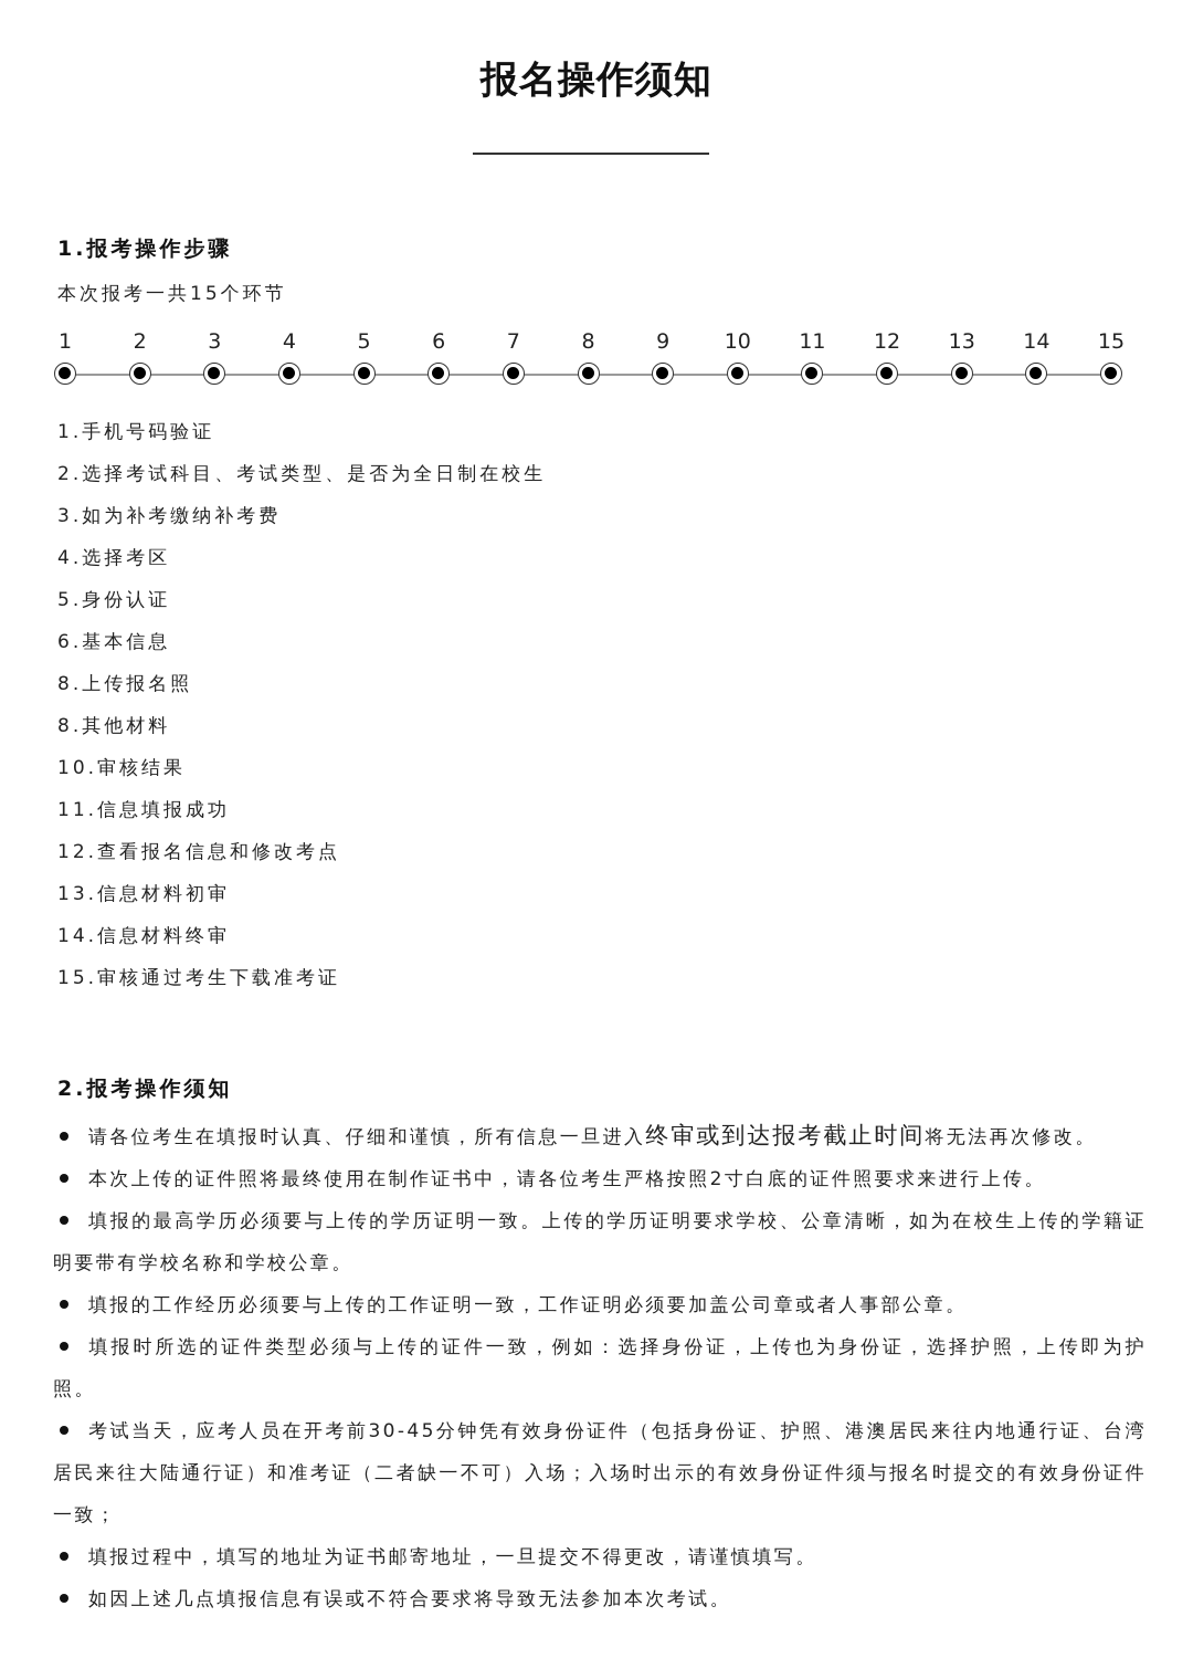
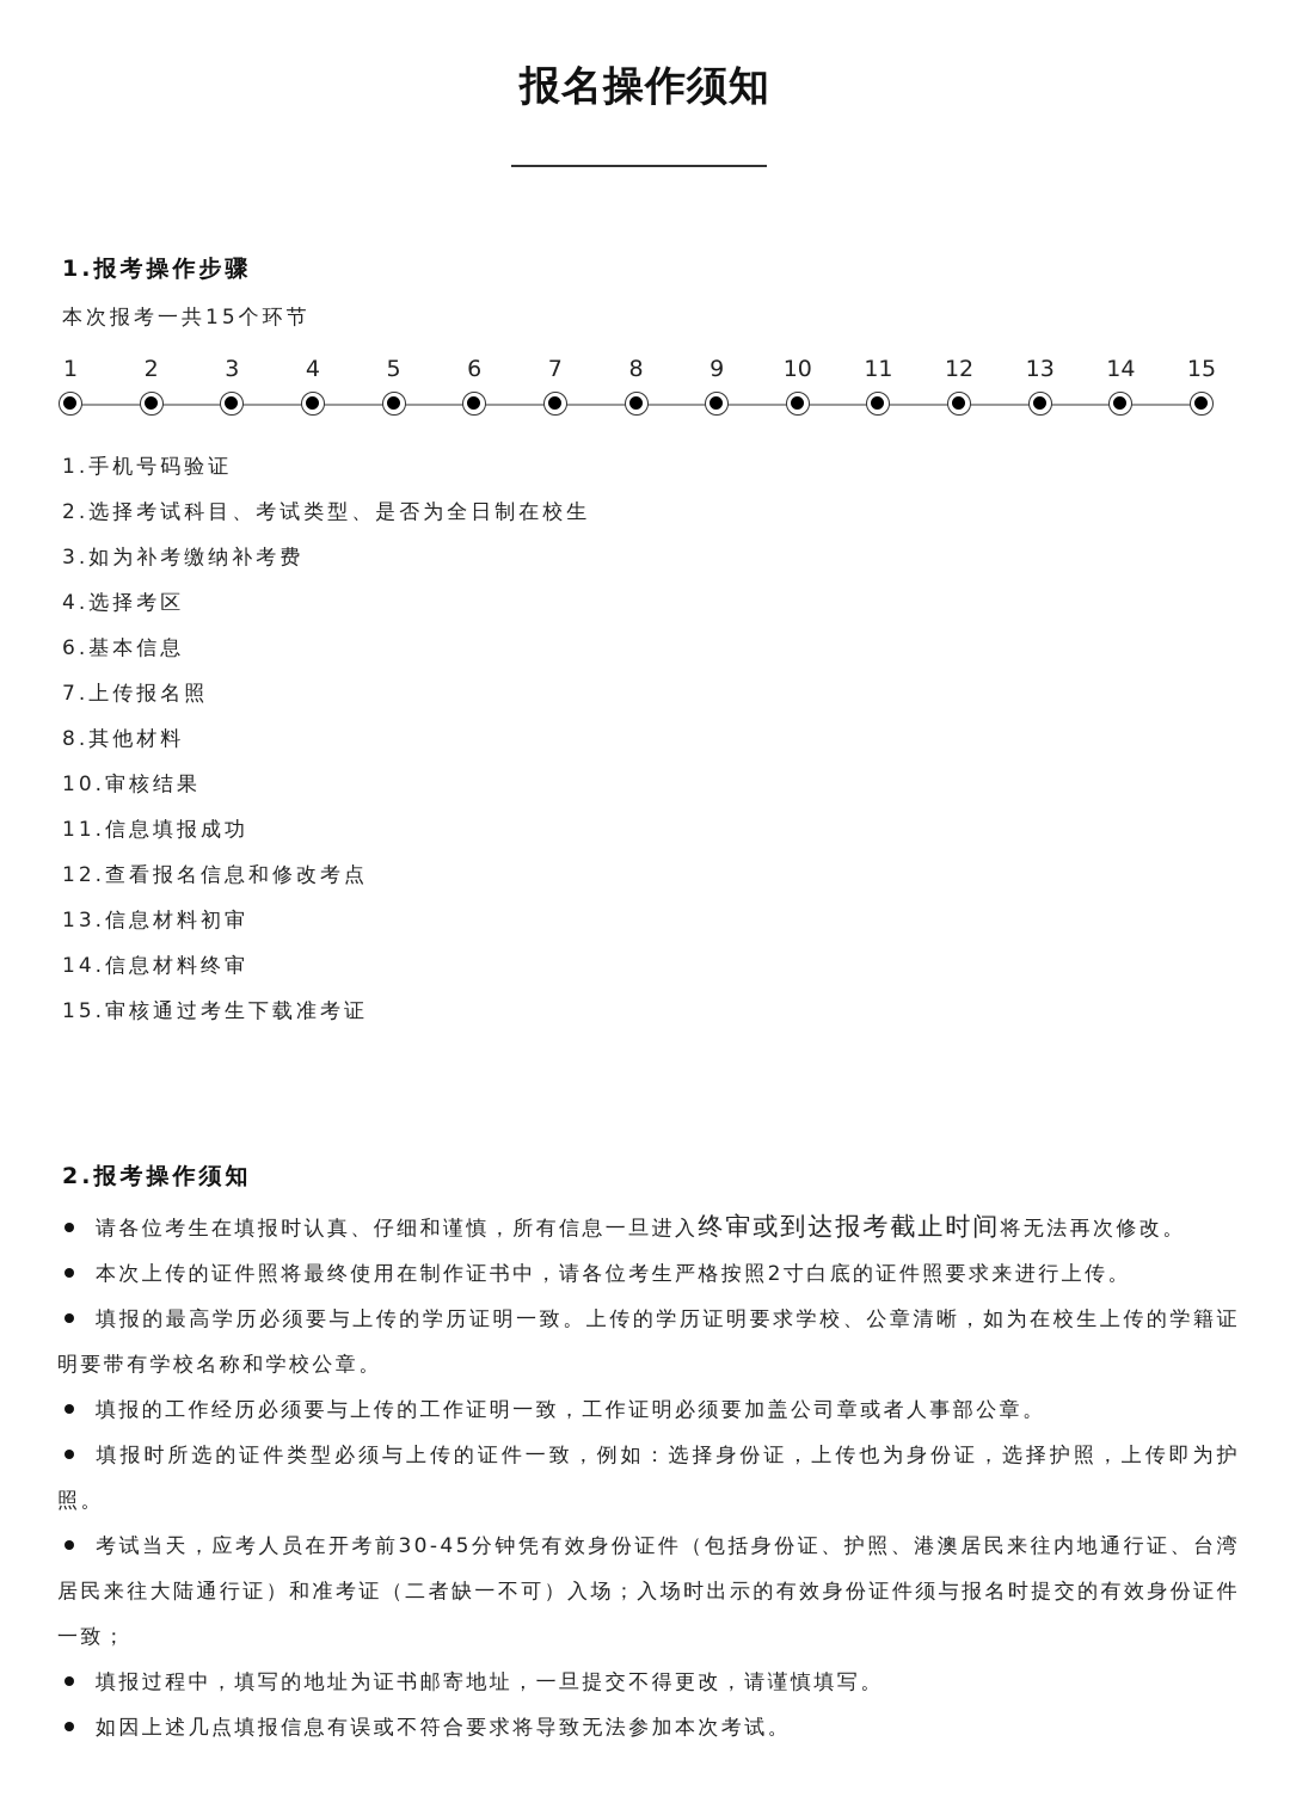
  报名操作须知
  1.报考操作步骤
  本次报考一共15个环节
  1
  2
  3
  4
  5
  6
  7
  8
  9
  10
  11
  12
  13
  14
  15
  1.手机号码验证
  2.选择考试科目、考试类型、是否为全日制在校生
  3.如为补考缴纳补考费
  4.选择考区
- 5.身份认证
  6.基本信息
- 8.上传报名照
+ 7.上传报名照
  8.其他材料
  10.审核结果
  11.信息填报成功
  12.查看报名信息和修改考点
  13.信息材料初审
  14.信息材料终审
  15.审核通过考生下载准考证
  2.报考操作须知
  请各位考生在填报时认真、仔细和谨慎，所有信息一旦进入终审或到达报考截止时间将无法再次修改。
  本次上传的证件照将最终使用在制作证书中，请各位考生严格按照2寸白底的证件照要求来进行上传。
  填报的最高学历必须要与上传的学历证明一致。上传的学历证明要求学校、公章清晰，如为在校生上传的学籍证明要带有学校名称和学校公章。
  填报的工作经历必须要与上传的工作证明一致，工作证明必须要加盖公司章或者人事部公章。
  填报时所选的证件类型必须与上传的证件一致，例如：选择身份证，上传也为身份证，选择护照，上传即为护照。
  考试当天，应考人员在开考前30-45分钟凭有效身份证件（包括身份证、护照、港澳居民来往内地通行证、台湾居民来往大陆通行证）和准考证（二者缺一不可）入场；入场时出示的有效身份证件须与报名时提交的有效身份证件一致；
  填报过程中，填写的地址为证书邮寄地址，一旦提交不得更改，请谨慎填写。
  如因上述几点填报信息有误或不符合要求将导致无法参加本次考试。
